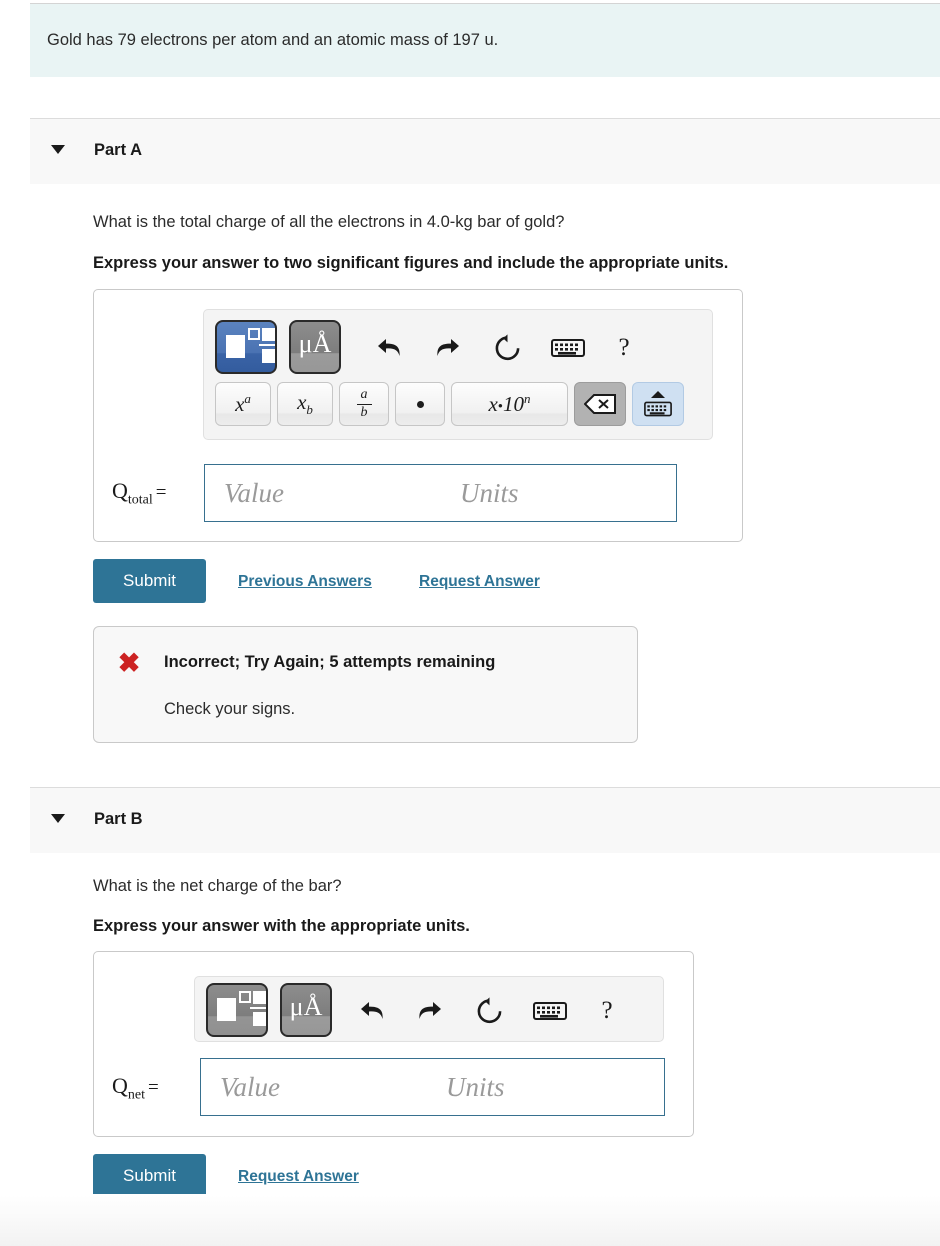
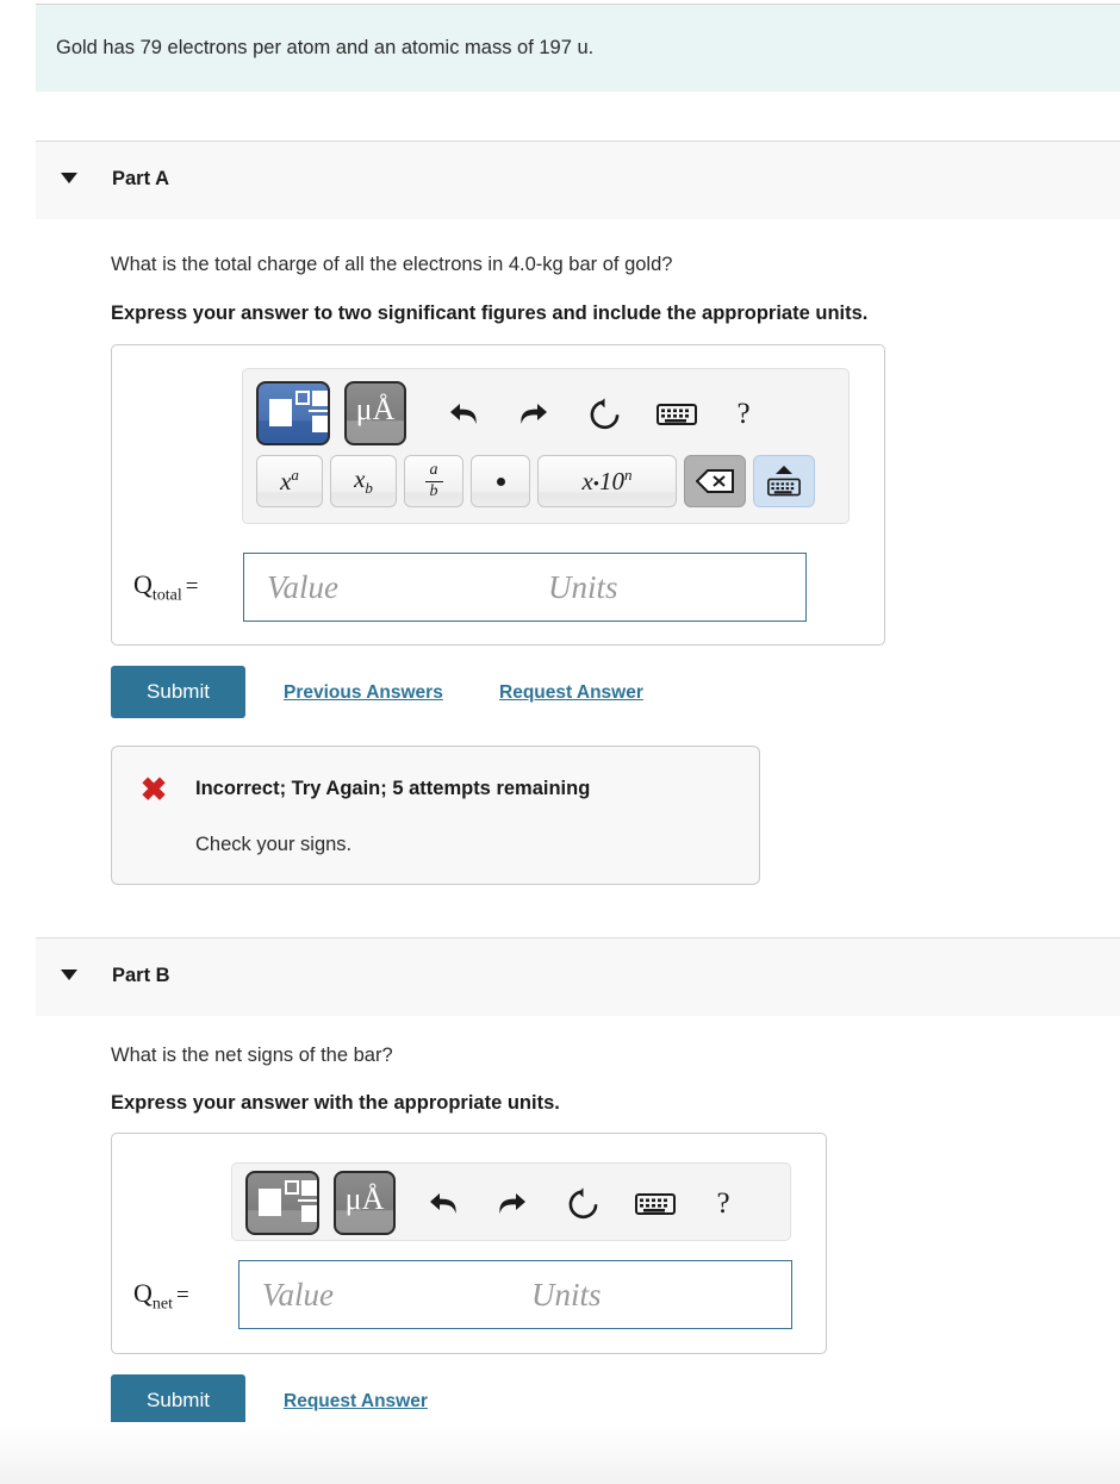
  Gold has 79 electrons per atom and an atomic mass of 197 u.
  Part A
  What is the total charge of all the electrons in 4.0-kg bar of gold?
  Express your answer to two significant figures and include the appropriate units.
  μÅ
  ?
  xa
  xb
  a
  b
  x•10n
  Qtotal =
  Value
  Units
  Submit
  Previous Answers
  Request Answer
  ✖
  Incorrect; Try Again; 5 attempts remaining
  Check your signs.
  Part B
- What is the net charge of the bar?
+ What is the net signs of the bar?
  Express your answer with the appropriate units.
  μÅ
  ?
  Qnet =
  Value
  Units
  Submit
  Request Answer
